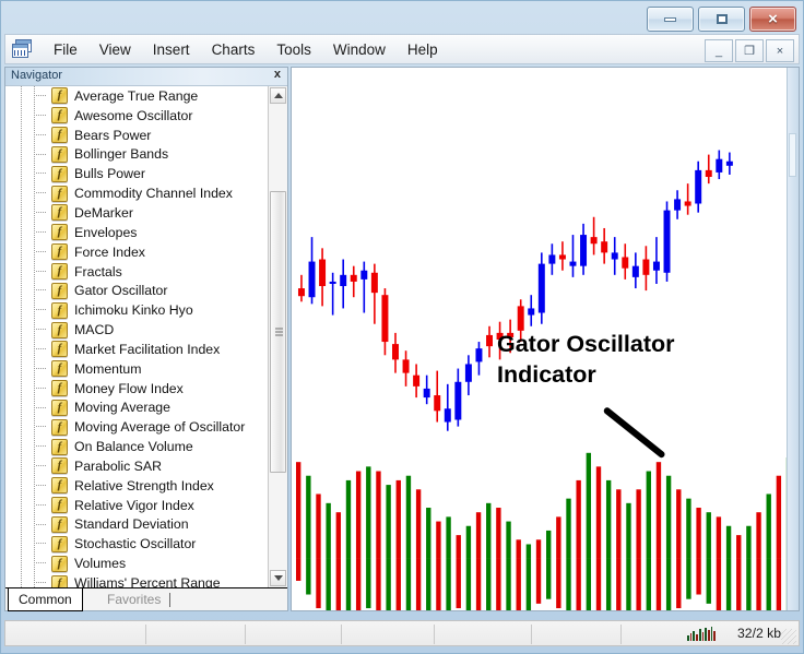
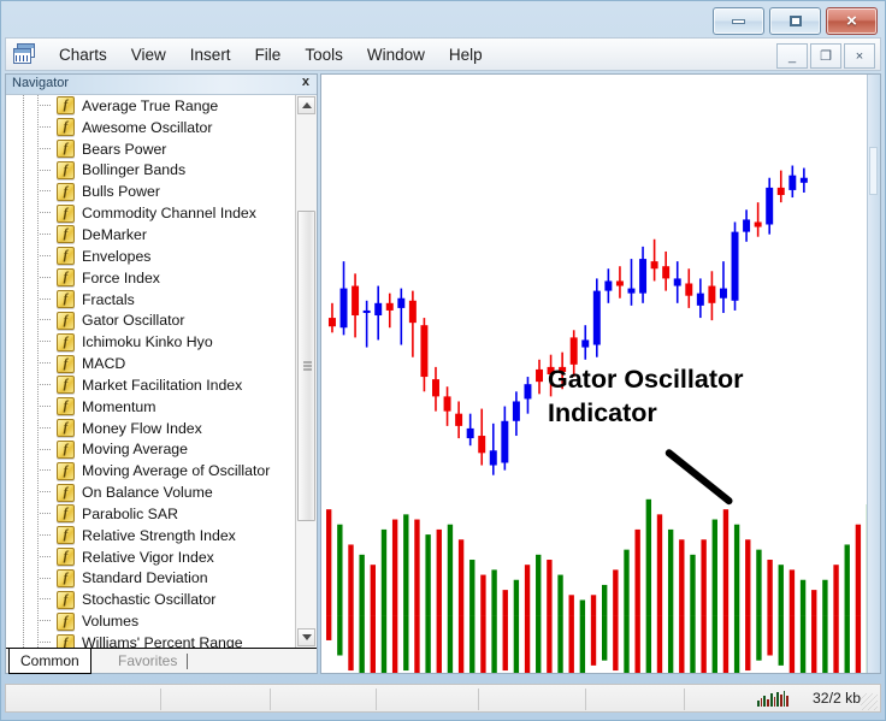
  ×
- File
+ Charts
  View
  Insert
- Charts
+ File
  Tools
  Window
  Help
  _
  ❐
  ×
  Navigator
  x
  f
  Average True Range
  f
  Awesome Oscillator
  f
  Bears Power
  f
  Bollinger Bands
  f
  Bulls Power
  f
  Commodity Channel Index
  f
  DeMarker
  f
  Envelopes
  f
  Force Index
  f
  Fractals
  f
  Gator Oscillator
  f
  Ichimoku Kinko Hyo
  f
  MACD
  f
  Market Facilitation Index
  f
  Momentum
  f
  Money Flow Index
  f
  Moving Average
  f
  Moving Average of Oscillator
  f
  On Balance Volume
  f
  Parabolic SAR
  f
  Relative Strength Index
  f
  Relative Vigor Index
  f
  Standard Deviation
  f
  Stochastic Oscillator
  f
  Volumes
  f
  Williams' Percent Range
  Common
  Favorites
  Gator Oscillator
  Indicator
  32/2 kb
